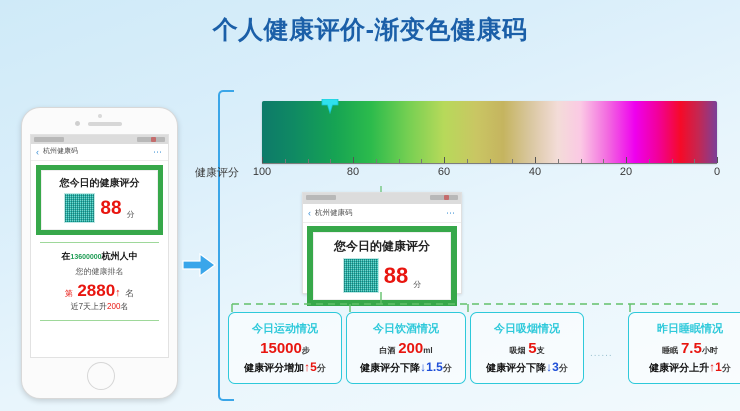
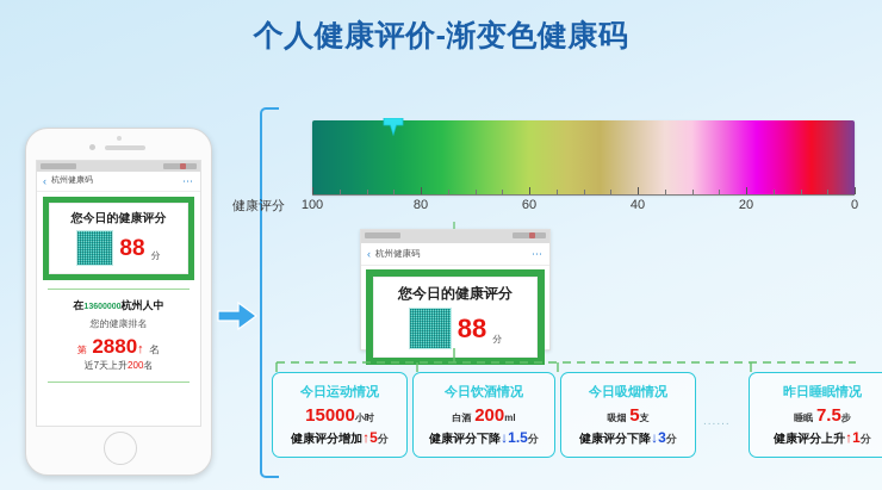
  个人健康评价-渐变色健康码
  ‹
  ⋯
  您今日的健康评分
  88
  分
  您的健康排名
  第 2880↑ 名
  近7天上升200名
  健康评分
  100
  80
  60
  40
  20
  0
  ‹
  杭州健康码
  ⋯
  您今日的健康评分
  88
  分
  今日运动情况
- 15000步
+ 15000小时
  健康评分增加↑5分
  今日饮酒情况
  白酒 200ml
  健康评分下降↓1.5分
  今日吸烟情况
  吸烟 5支
  健康评分下降↓3分
  ......
  昨日睡眠情况
- 睡眠 7.5小时
+ 睡眠 7.5步
  健康评分上升↑1分
